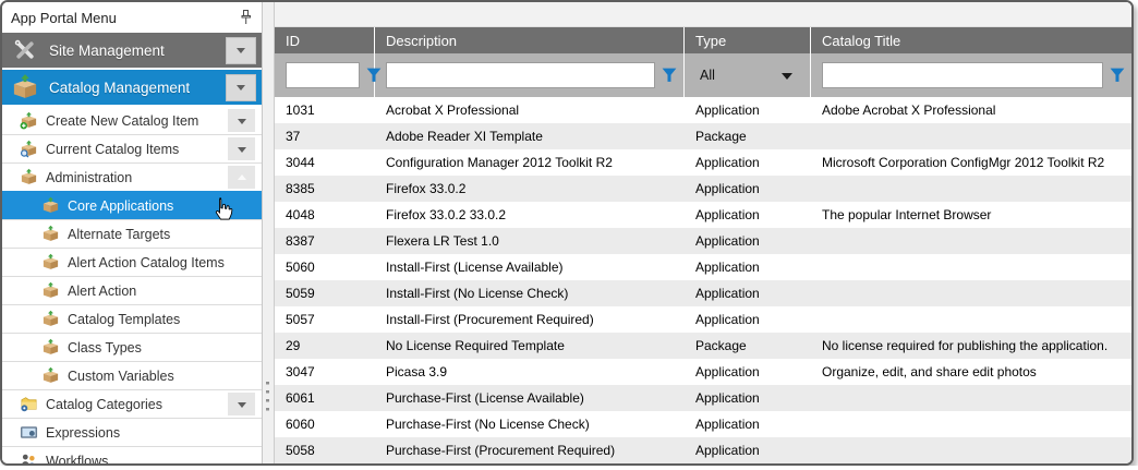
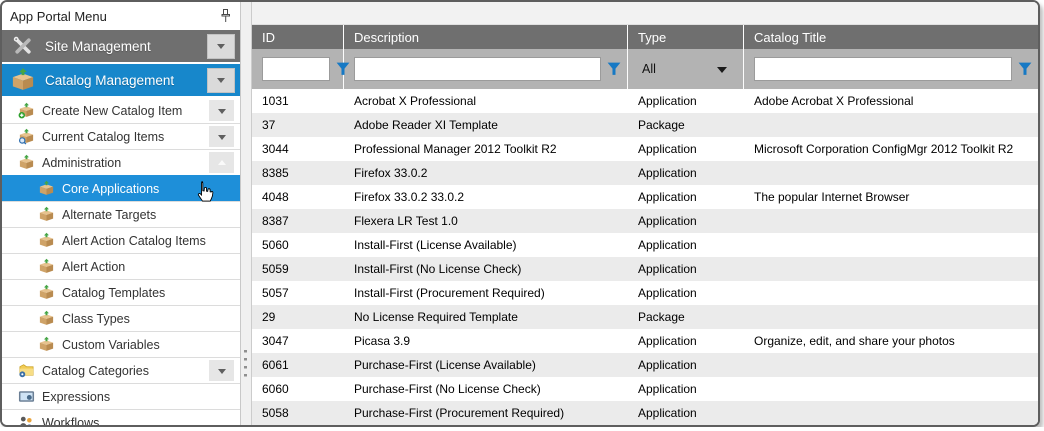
  App Portal Menu
  Site Management
  Catalog Management
  Create New Catalog Item
  Current Catalog Items
  Administration
  Core Applications
  Alternate Targets
  Alert Action Catalog Items
  Alert Action
  Catalog Templates
  Class Types
  Custom Variables
  Catalog Categories
  Expressions
  Workflows
  ID
  Description
  Type
  Catalog Title
  All
  1031
  Acrobat X Professional
  Application
  Adobe Acrobat X Professional
  37
  Adobe Reader XI Template
  Package
  3044
- Configuration Manager 2012 Toolkit R2
+ Professional Manager 2012 Toolkit R2
  Application
  Microsoft Corporation ConfigMgr 2012 Toolkit R2
  8385
  Firefox 33.0.2
  Application
  4048
  Firefox 33.0.2 33.0.2
  Application
  The popular Internet Browser
  8387
  Flexera LR Test 1.0
  Application
  5060
  Install-First (License Available)
  Application
  5059
  Install-First (No License Check)
  Application
  5057
  Install-First (Procurement Required)
  Application
  29
  No License Required Template
  Package
- No license required for publishing the application.
  3047
  Picasa 3.9
  Application
- Organize, edit, and share edit photos
+ Organize, edit, and share your photos
  6061
  Purchase-First (License Available)
  Application
  6060
  Purchase-First (No License Check)
  Application
  5058
  Purchase-First (Procurement Required)
  Application
